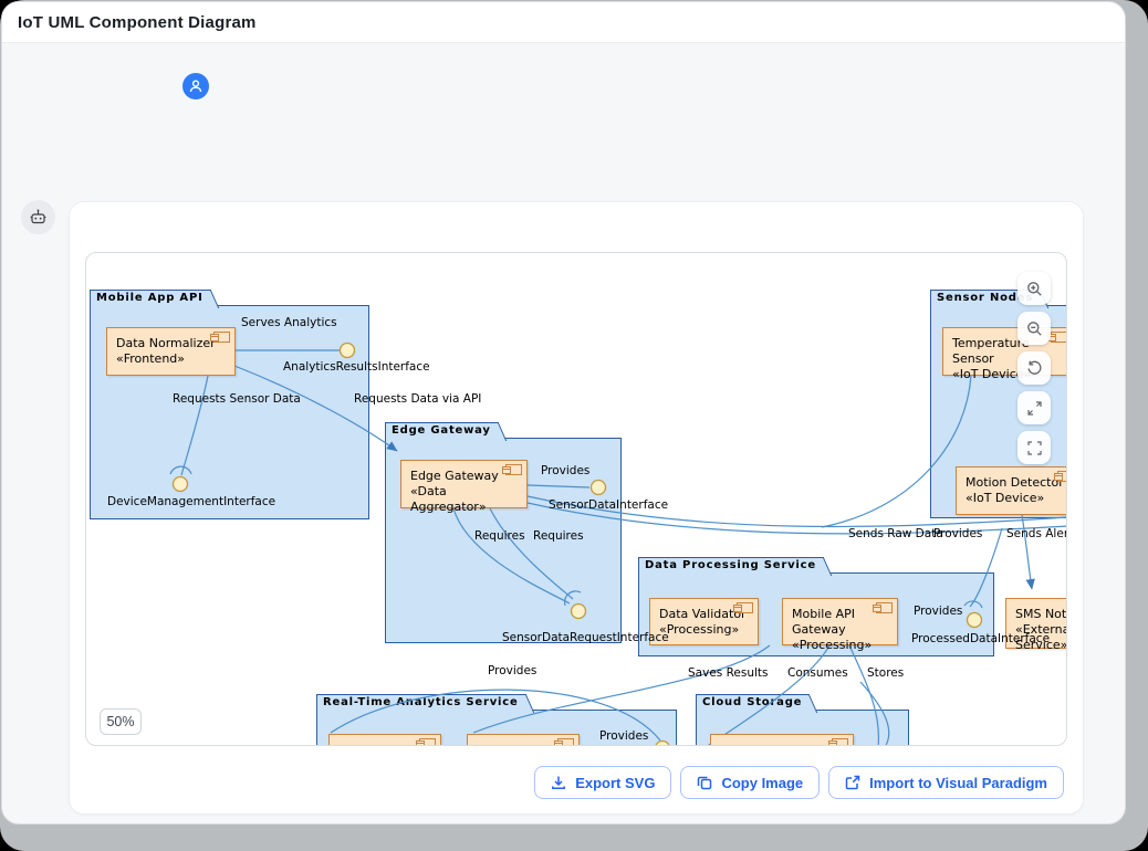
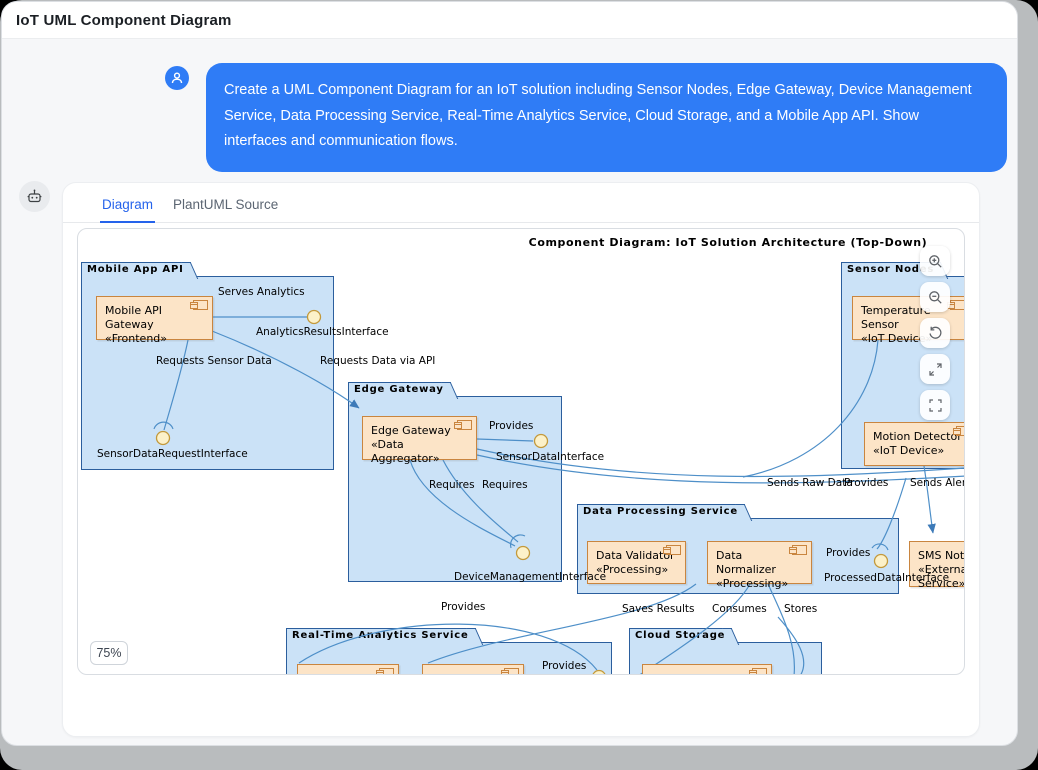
  IoT UML Component Diagram
+ Create a UML Component Diagram for an IoT solution including Sensor Nodes, Edge Gateway, Device Management Service, Data Processing Service, Real-Time Analytics Service, Cloud Storage, and a Mobile App API. Show interfaces and communication flows.
+ Diagram
+ PlantUML Source
+ Component Diagram: IoT Solution Architecture (Top-Down)
  Mobile App API
  Edge Gateway
  Sensor Nod
  Data Processing Service
  Real-Timenalytics Service
  Cloud Storage
- Data Normalizer
+ Mobile API Gateway
  «Frontend»
  Edge Gateway
  «Data Aggregator»
  Temperatur Sensor
  «IoT Devic
  Motion Detector
  «IoT Device»
  Data Validator
  «Processing»
- Mobile API Gateway
+ Data Normalizer
  «Processing»
  «Externa Service»
  AnalyticsResultsInterface
- DeviceManagementInterface
+ SensorDataRequestInterface
  SensorDataInterface
- SensorDataRequestInterface
+ DeviceManagementInterface
  ProcessedDataInterface
  Serves Analytics
  Requests Sensor Data
  Requests Data via API
  Provides
  Requires
  Requires
  Sends Raw Data
  Provides
  Sends Aler
  Provides
  Provides
  Saves Results
  Consumes
  Stores
  Provides
- 50%
+ 75%
- Export SVG
- Copy Image
- Import to Visual Paradigm
